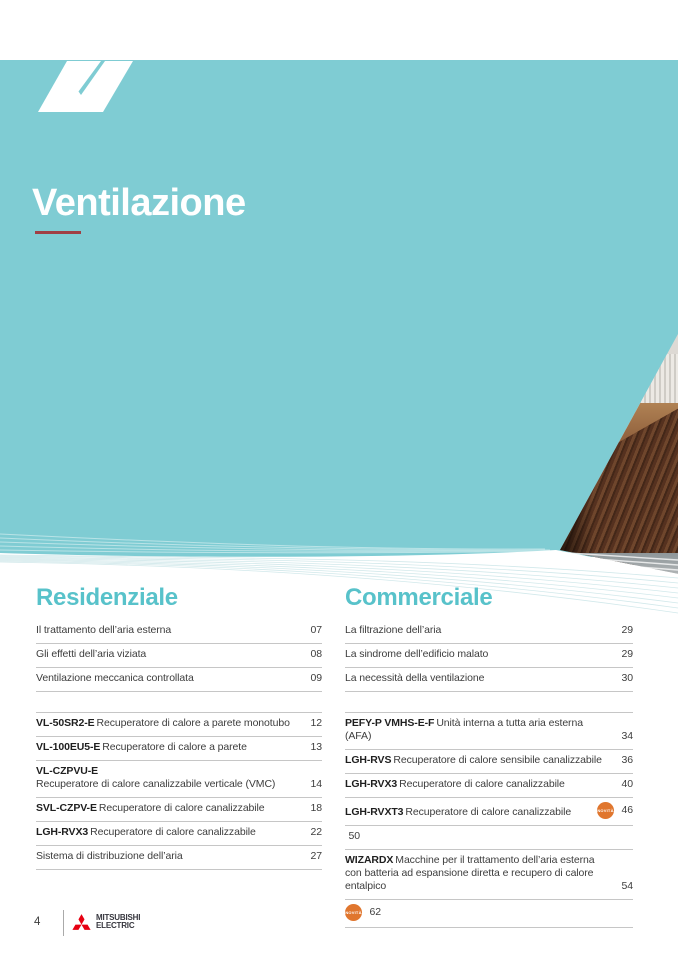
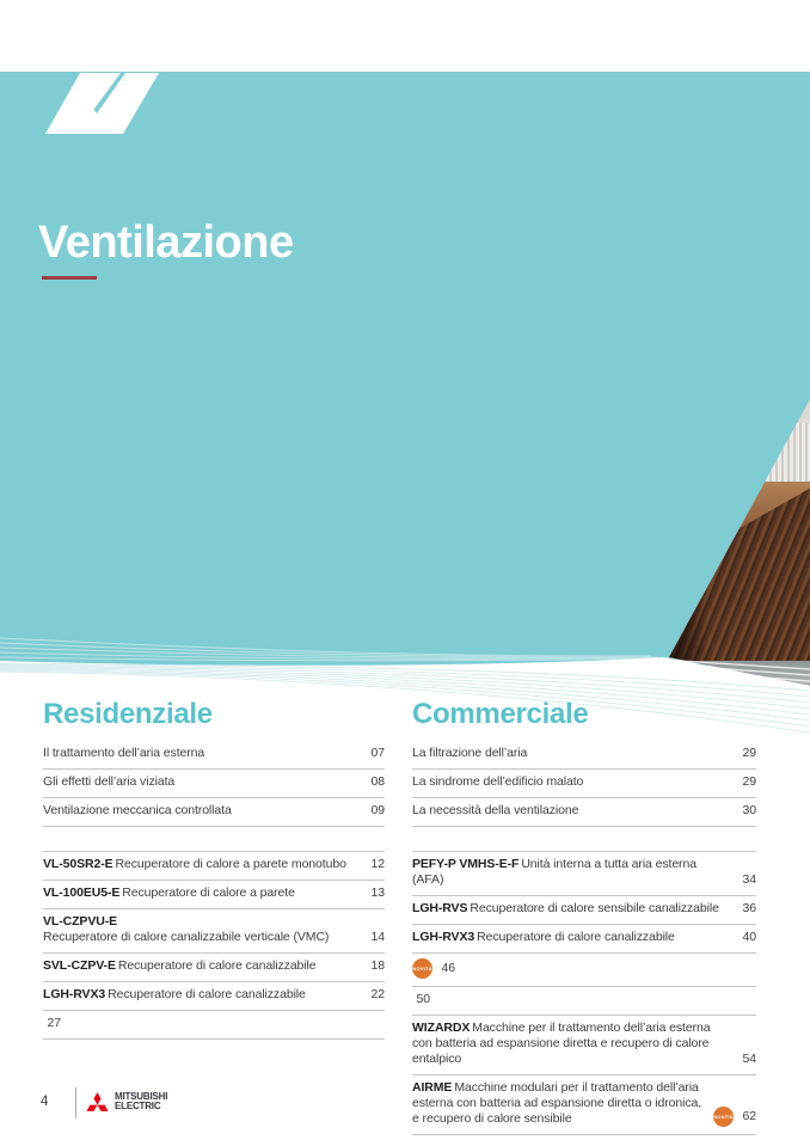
  Ventilazione
  Residenziale
  Il trattamento dell’aria esterna
  07
  Gli effetti dell’aria viziata
  08
  Ventilazione meccanica controllata
  09
  VL-50SR2-E Recuperatore di calore a parete monotubo
  12
  VL-100EU5-E Recuperatore di calore a parete
  13
  VL-CZPVU-E
  Recuperatore di calore canalizzabile verticale (VMC)
  14
  SVL-CZPV-E Recuperatore di calore canalizzabile
  18
  LGH-RVX3 Recuperatore di calore canalizzabile
  22
- Sistema di distribuzione dell’aria
  27
  Commerciale
  La filtrazione dell’aria
  29
  La sindrome dell’edificio malato
  29
  La necessità della ventilazione
  30
  PEFY-P VMHS-E-F Unità interna a tutta aria esterna (AFA)
  34
  LGH-RVS Recuperatore di calore sensibile canalizzabile
  36
  LGH-RVX3 Recuperatore di calore canalizzabile
  40
- LGH-RVXT3 Recuperatore di calore canalizzabile
  46
  50
  WIZARDX Macchine per il trattamento dell’aria esterna con batteria ad espansione diretta e recupero di calore entalpico
  54
+ AIRME Macchine modulari per il trattamento dell’aria esterna con batteria ad espansione diretta o idronica, e recupero di calore sensibile
  62
  4
  MITSUBISHI
  ELECTRIC
